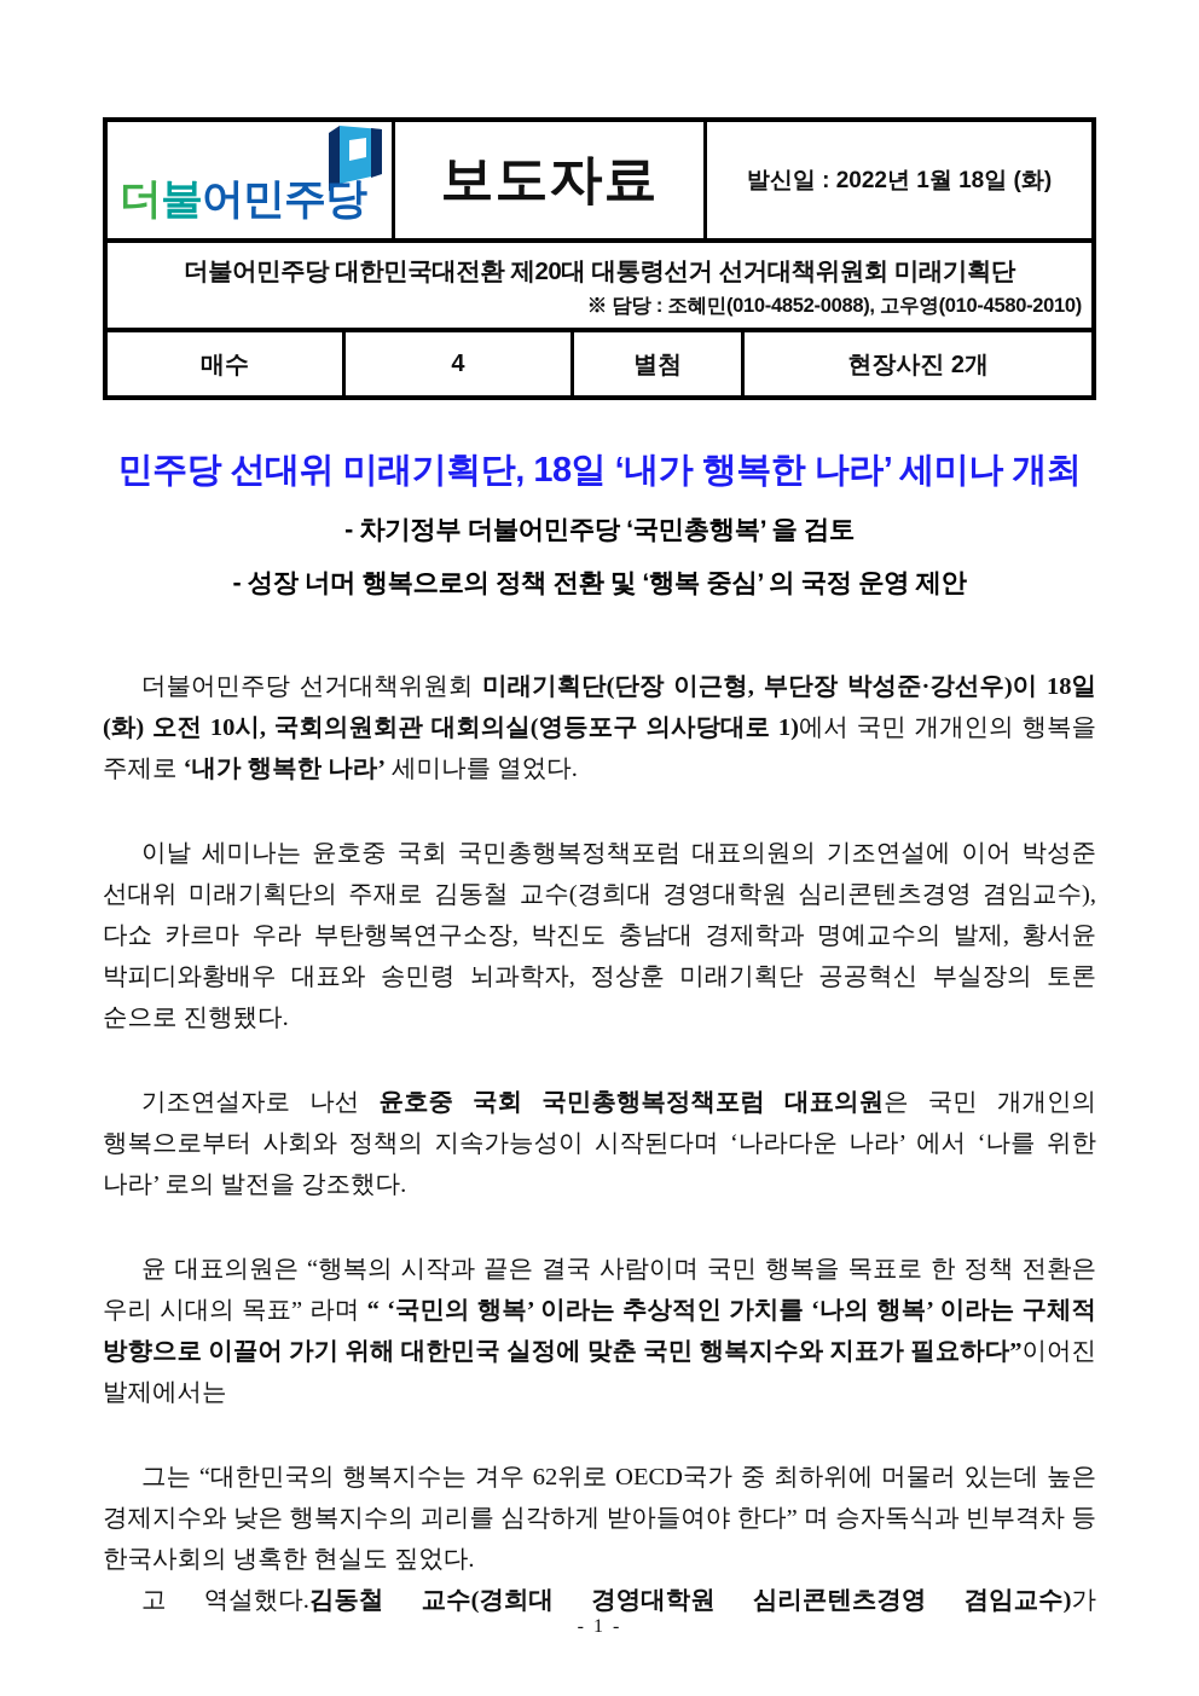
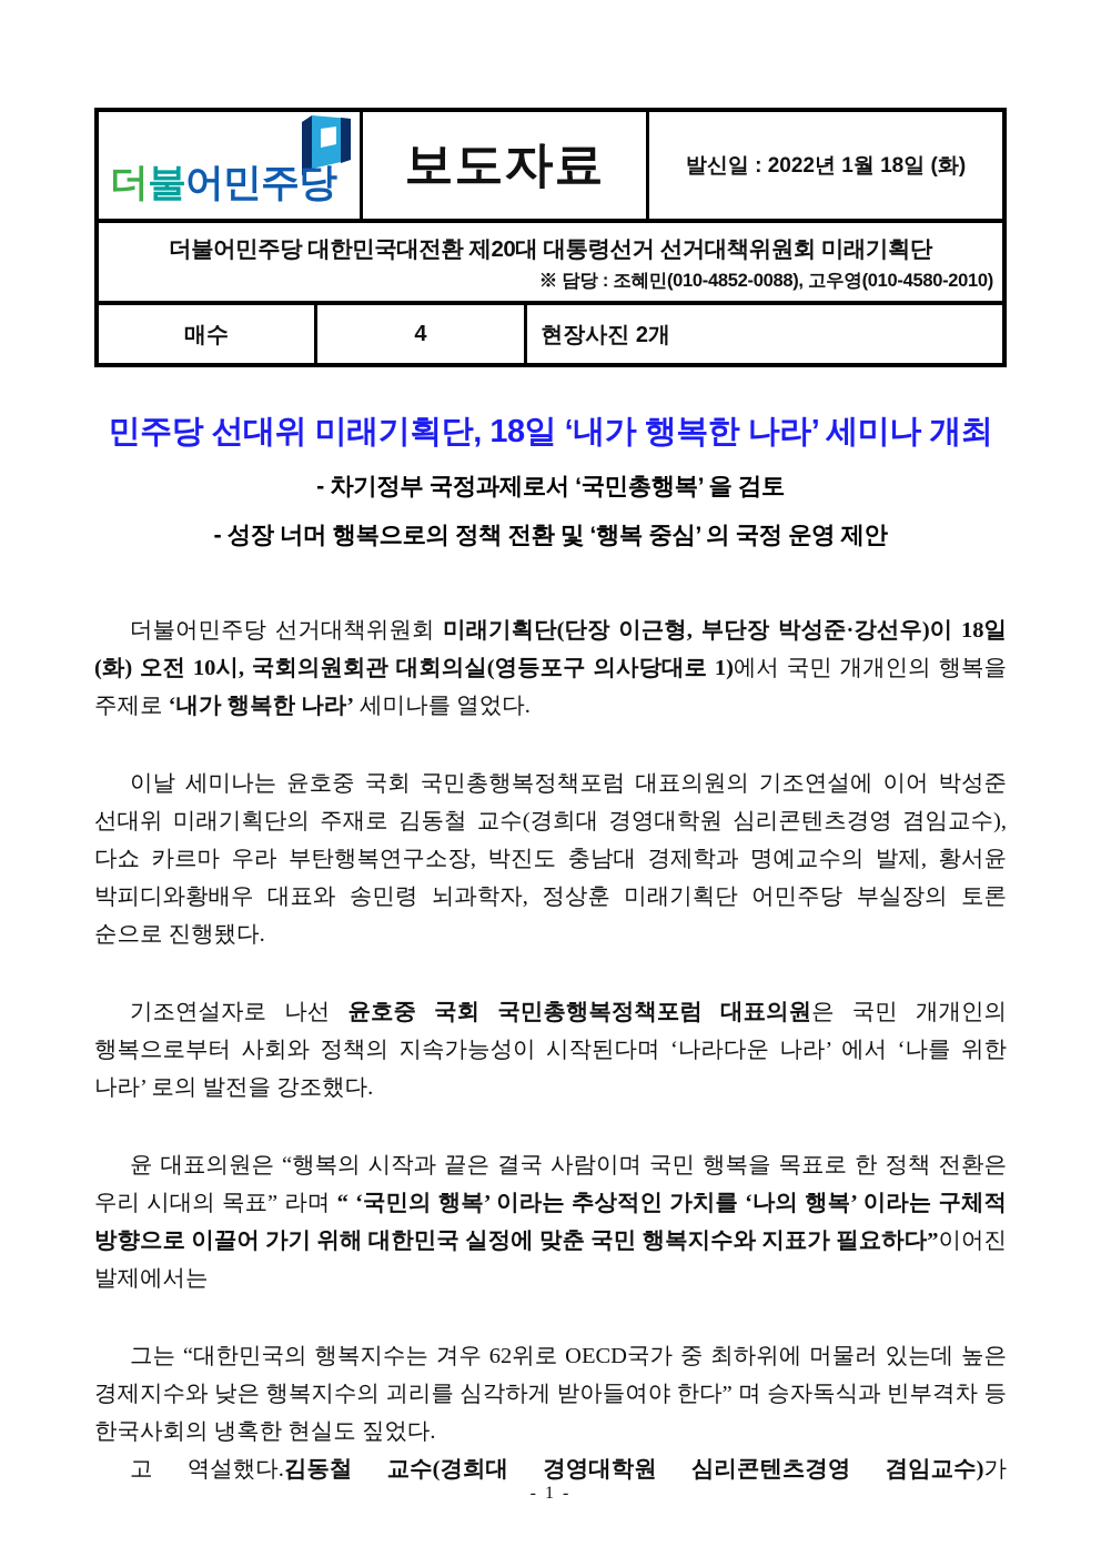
  더불어민주당
  보도자료
  발신일 : 2022년 1월 18일 (화)
  더불어민주당 대한민국대전환 제20대 대통령선거 선거대책위원회 미래기획단
  ※ 담당 : 조혜민(010-4852-0088), 고우영(010-4580-2010)
  매수
  4
- 별첨
  현장사진 2개
  민주당 선대위 미래기획단, 18일 ‘내가 행복한 나라’ 세미나 개최
- - 차기정부 더불어민주당 ‘국민총행복’ 을 검토
+ - 차기정부 국정과제로서 ‘국민총행복’ 을 검토
  - 성장 너머 행복으로의 정책 전환 및 ‘행복 중심’ 의 국정 운영 제안
  더불어민주당 선거대책위원회 미래기획단(단장 이근형, 부단장 박성준·강선우)이 18일(화) 오전 10시, 국회의원회관 대회의실(영등포구 의사당대로 1)에서 국민 개개인의 행복을 주제로 ‘내가 행복한 나라’ 세미나를 열었다.
- 이날 세미나는 윤호중 국회 국민총행복정책포럼 대표의원의 기조연설에 이어 박성준 선대위 미래기획단의 주재로 김동철 교수(경희대 경영대학원 심리콘텐츠경영 겸임교수), 다쇼 카르마 우라 부탄행복연구소장, 박진도 충남대 경제학과 명예교수의 발제, 황서윤 박피디와황배우 대표와 송민령 뇌과학자, 정상훈 미래기획단 공공혁신 부실장의 토론 순으로 진행됐다.
+ 이날 세미나는 윤호중 국회 국민총행복정책포럼 대표의원의 기조연설에 이어 박성준 선대위 미래기획단의 주재로 김동철 교수(경희대 경영대학원 심리콘텐츠경영 겸임교수), 다쇼 카르마 우라 부탄행복연구소장, 박진도 충남대 경제학과 명예교수의 발제, 황서윤 박피디와황배우 대표와 송민령 뇌과학자, 정상훈 미래기획단 어민주당 부실장의 토론 순으로 진행됐다.
  기조연설자로 나선 윤호중 국회 국민총행복정책포럼 대표의원은 국민 개개인의 행복으로부터 사회와 정책의 지속가능성이 시작된다며 ‘나라다운 나라’ 에서 ‘나를 위한 나라’ 로의 발전을 강조했다.
  윤 대표의원은 “행복의 시작과 끝은 결국 사람이며 국민 행복을 목표로 한 정책 전환은 우리 시대의 목표” 라며 “ ‘국민의 행복’ 이라는 추상적인 가치를 ‘나의 행복’ 이라는 구체적 방향으로 이끌어 가기 위해 대한민국 실정에 맞춘 국민 행복지수와 지표가 필요하다”이어진 발제에서는
  그는 “대한민국의 행복지수는 겨우 62위로 OECD국가 중 최하위에 머물러 있는데 높은 경제지수와 낮은 행복지수의 괴리를 심각하게 받아들여야 한다” 며 승자독식과 빈부격차 등 한국사회의 냉혹한 현실도 짚었다.
  고 역설했다.김동철 교수(경희대 경영대학원 심리콘텐츠경영 겸임교수)가
  - 1 -
